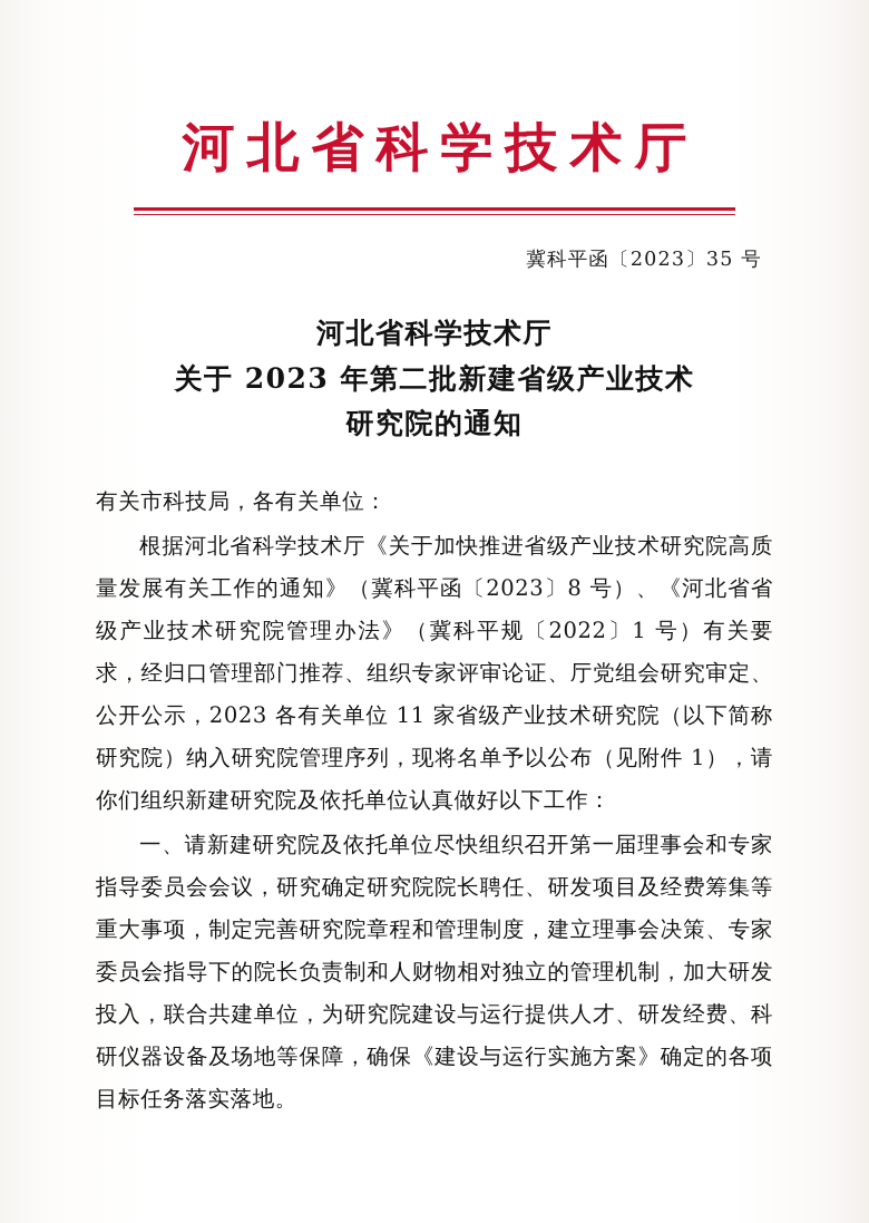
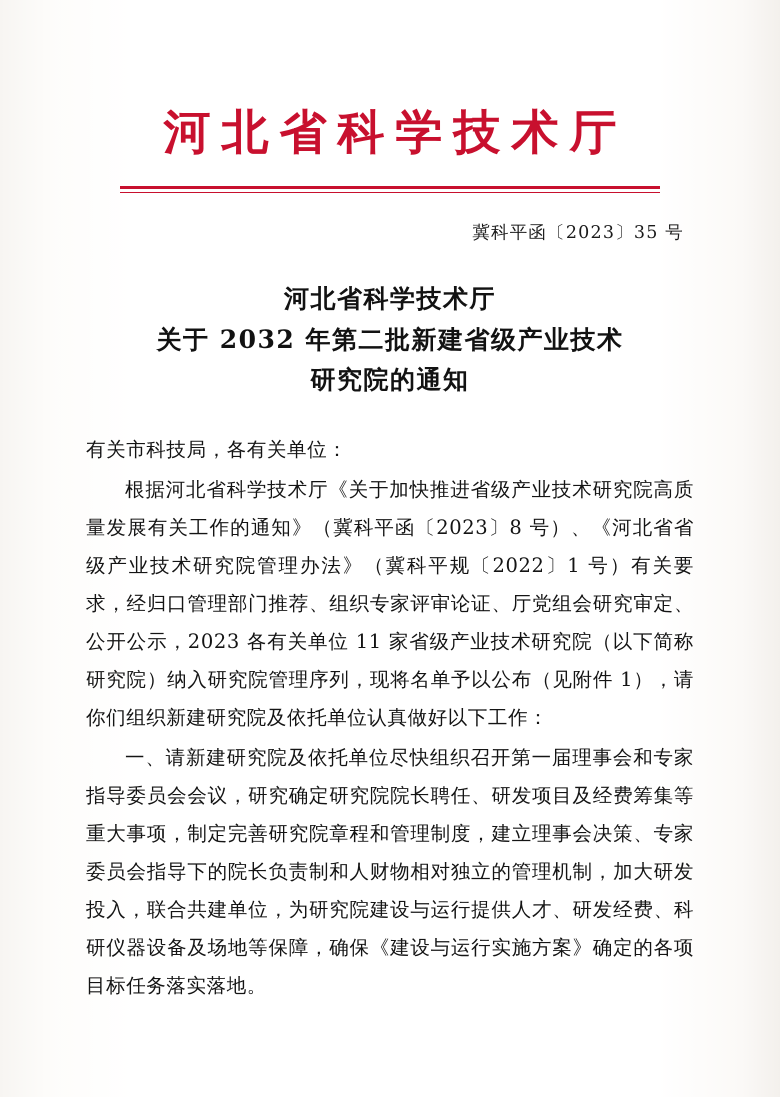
  河北省科学技术厅
  冀科平函〔2023〕35 号
  河北省科学技术厅
- 关于 2023 年第二批新建省级产业技术
+ 关于 2032 年第二批新建省级产业技术
  研究院的通知
  有关市科技局，各有关单位：
  根据河北省科学技术厅《关于加快推进省级产业技术研究院高质量发展有关工作的通知》（冀科平函〔2023〕8 号）、《河北省省级产业技术研究院管理办法》（冀科平规〔2022〕1 号）有关要求，经归口管理部门推荐、组织专家评审论证、厅党组会研究审定、公开公示，2023 各有关单位 11 家省级产业技术研究院（以下简称研究院）纳入研究院管理序列，现将名单予以公布（见附件 1），请你们组织新建研究院及依托单位认真做好以下工作：
  一、请新建研究院及依托单位尽快组织召开第一届理事会和专家指导委员会会议，研究确定研究院院长聘任、研发项目及经费筹集等重大事项，制定完善研究院章程和管理制度，建立理事会决策、专家委员会指导下的院长负责制和人财物相对独立的管理机制，加大研发投入，联合共建单位，为研究院建设与运行提供人才、研发经费、科研仪器设备及场地等保障，确保《建设与运行实施方案》确定的各项目标任务落实落地。
